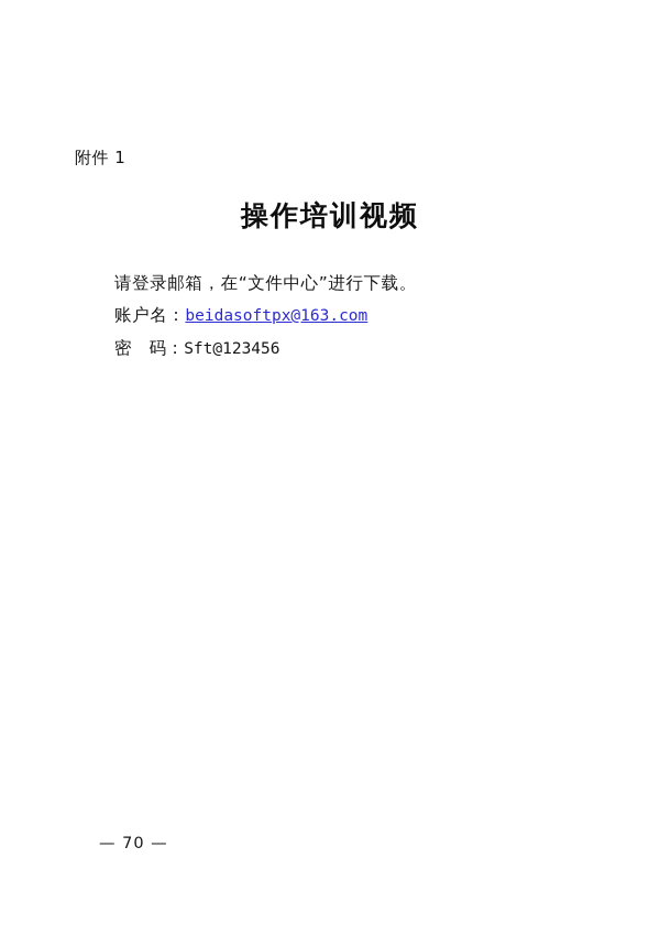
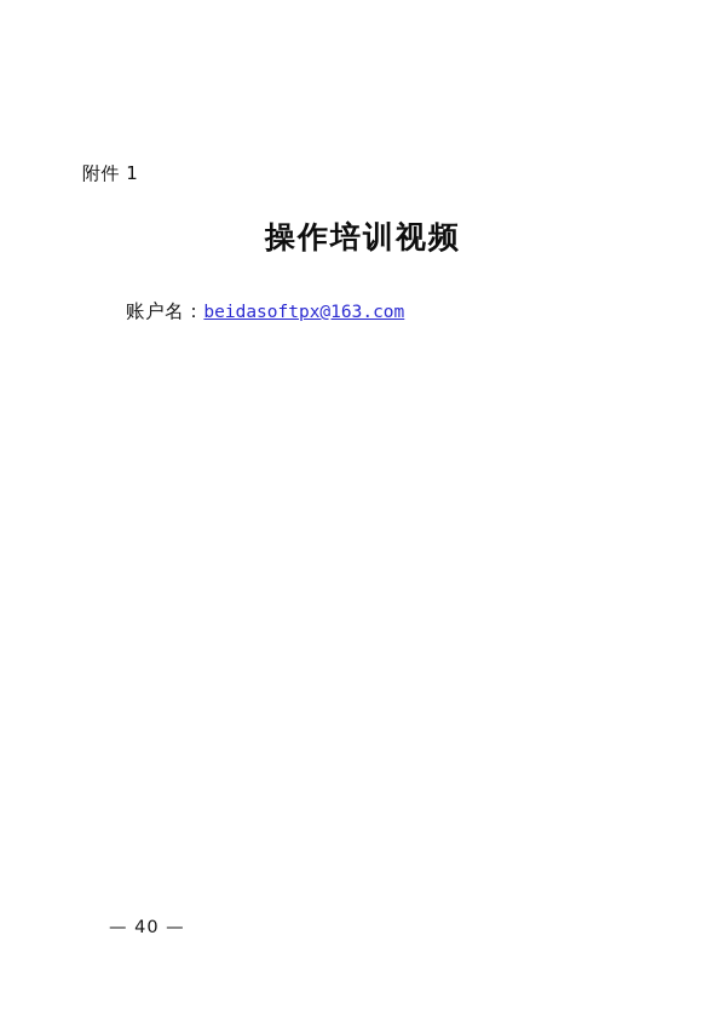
  附件 1
  操作培训视频
- 请登录邮箱，在“文件中心”进行下载。
  账户名：beidasoftpx@163.com
- 密 码：Sft@123456
- — 70 —
+ — 40 —
